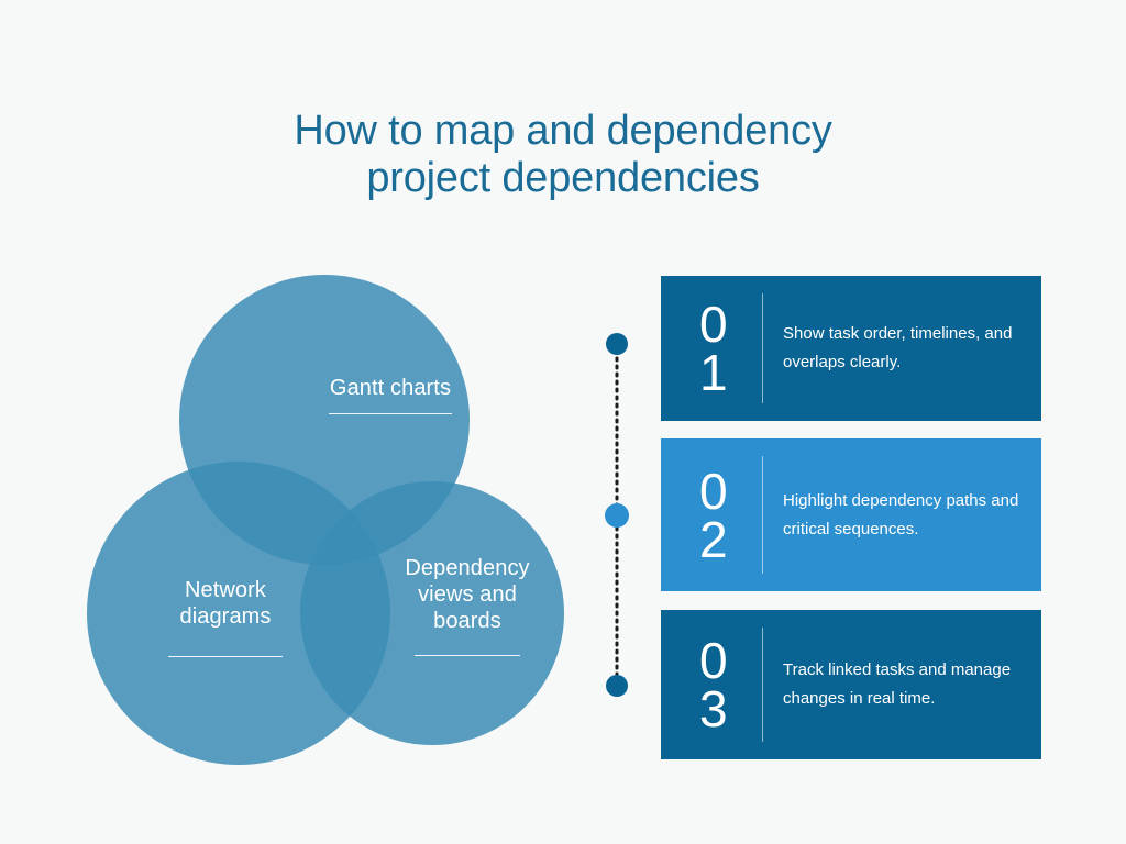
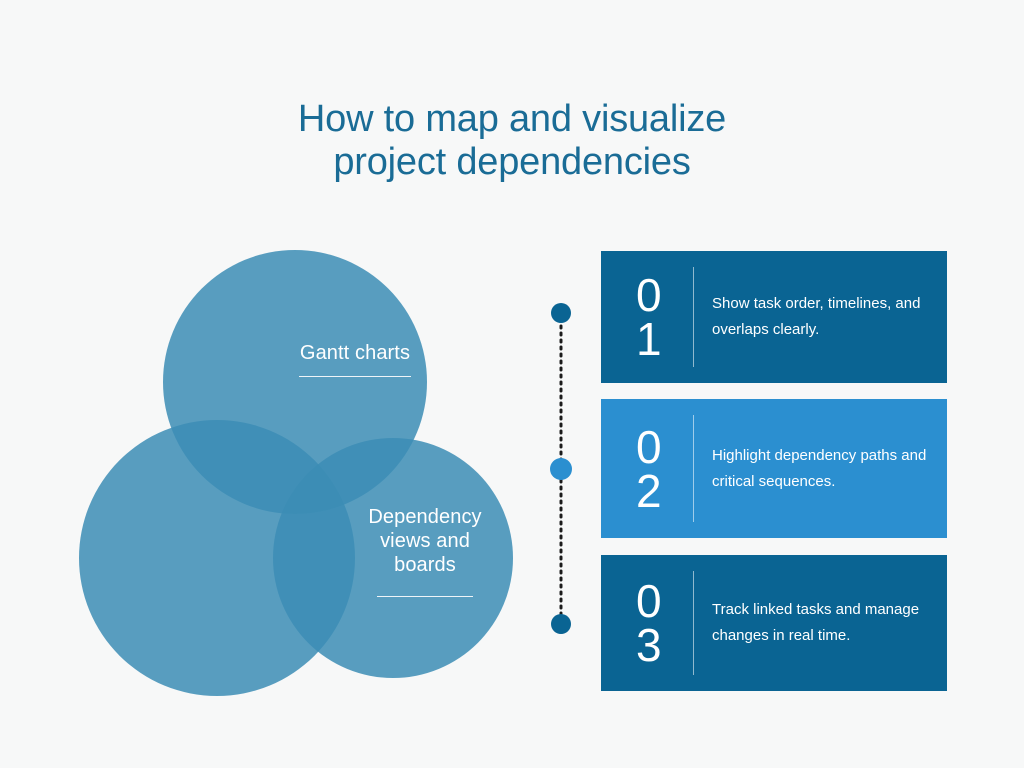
- How to map and dependency
+ How to map and visualize
  project dependencies
  Gantt charts
- Network
- diagrams
  Dependency
  views and
  boards
  0
  1
  Show task order, timelines, and overlaps clearly.
  0
  2
  Highlight dependency paths and critical sequences.
  0
  3
  Track linked tasks and manage changes in real time.
